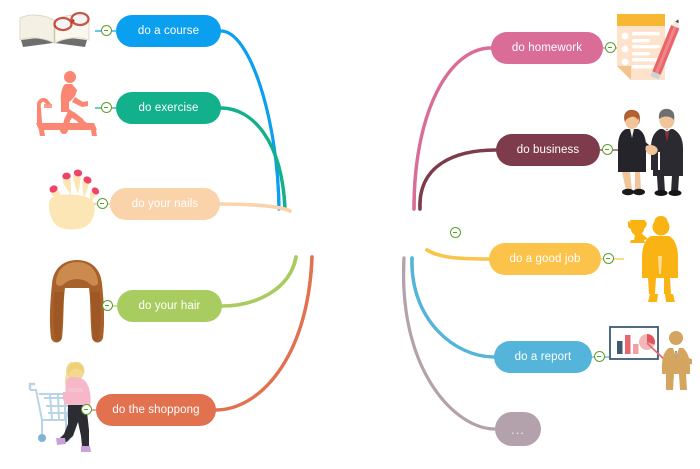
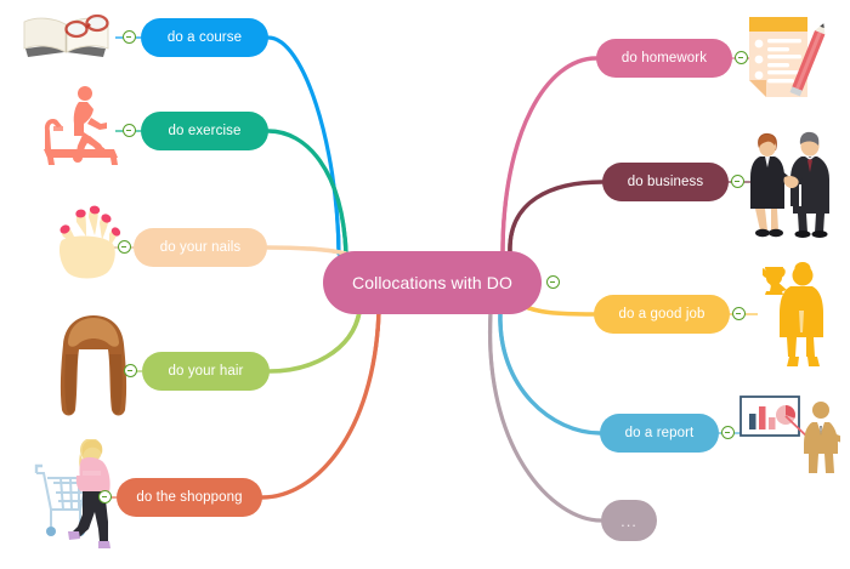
+ Collocations with DO
  do a course
  do exercise
  do your nails
  do your hair
  do the shoppong
  do homework
  do business
  do a good job
  do a report
  ...
